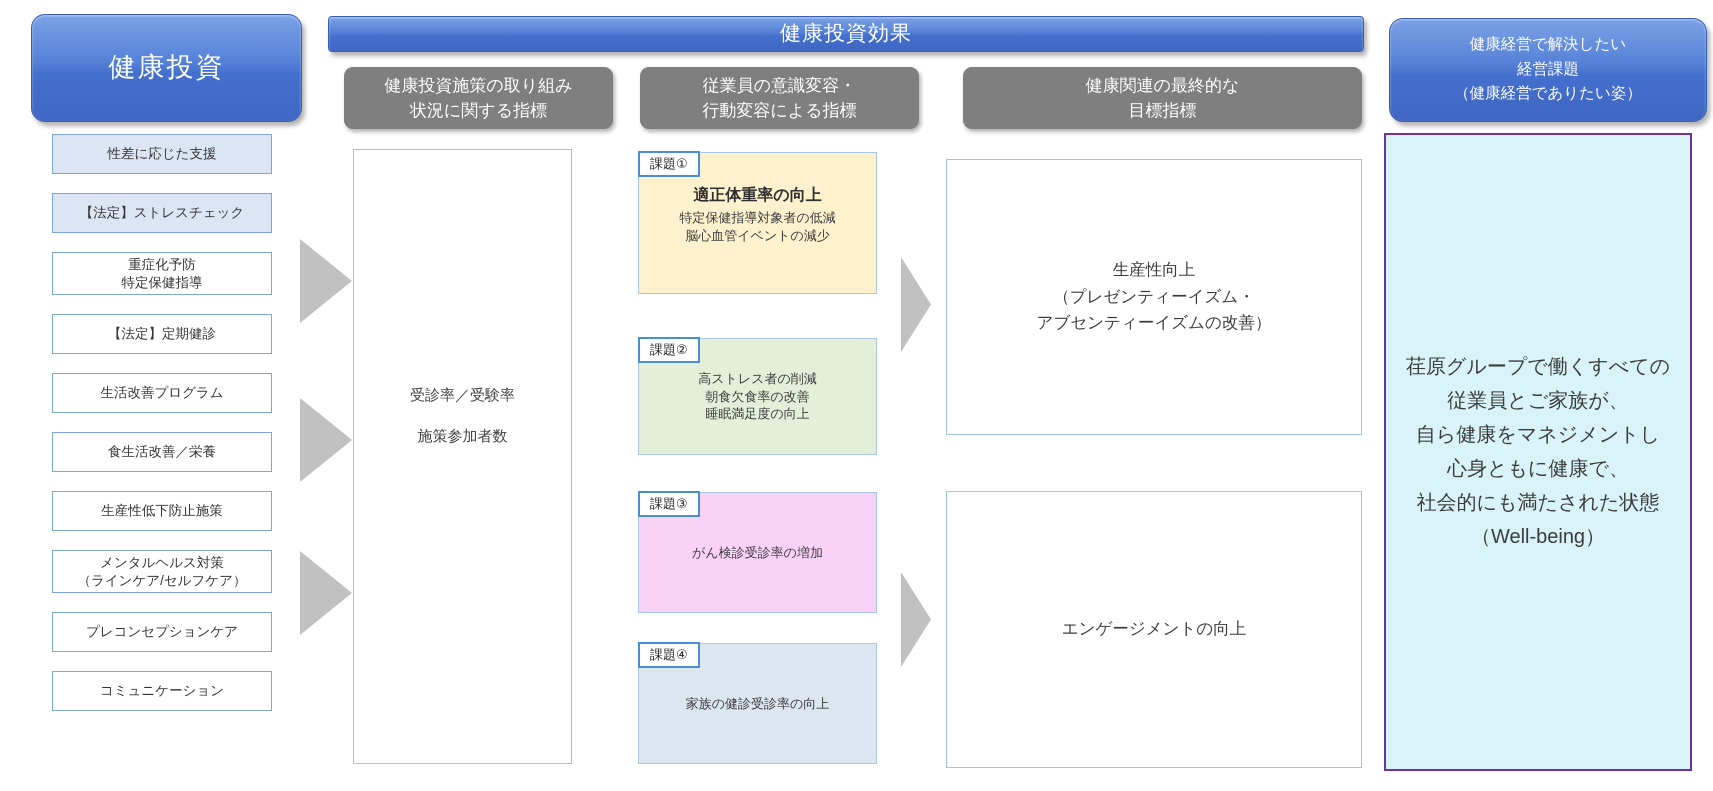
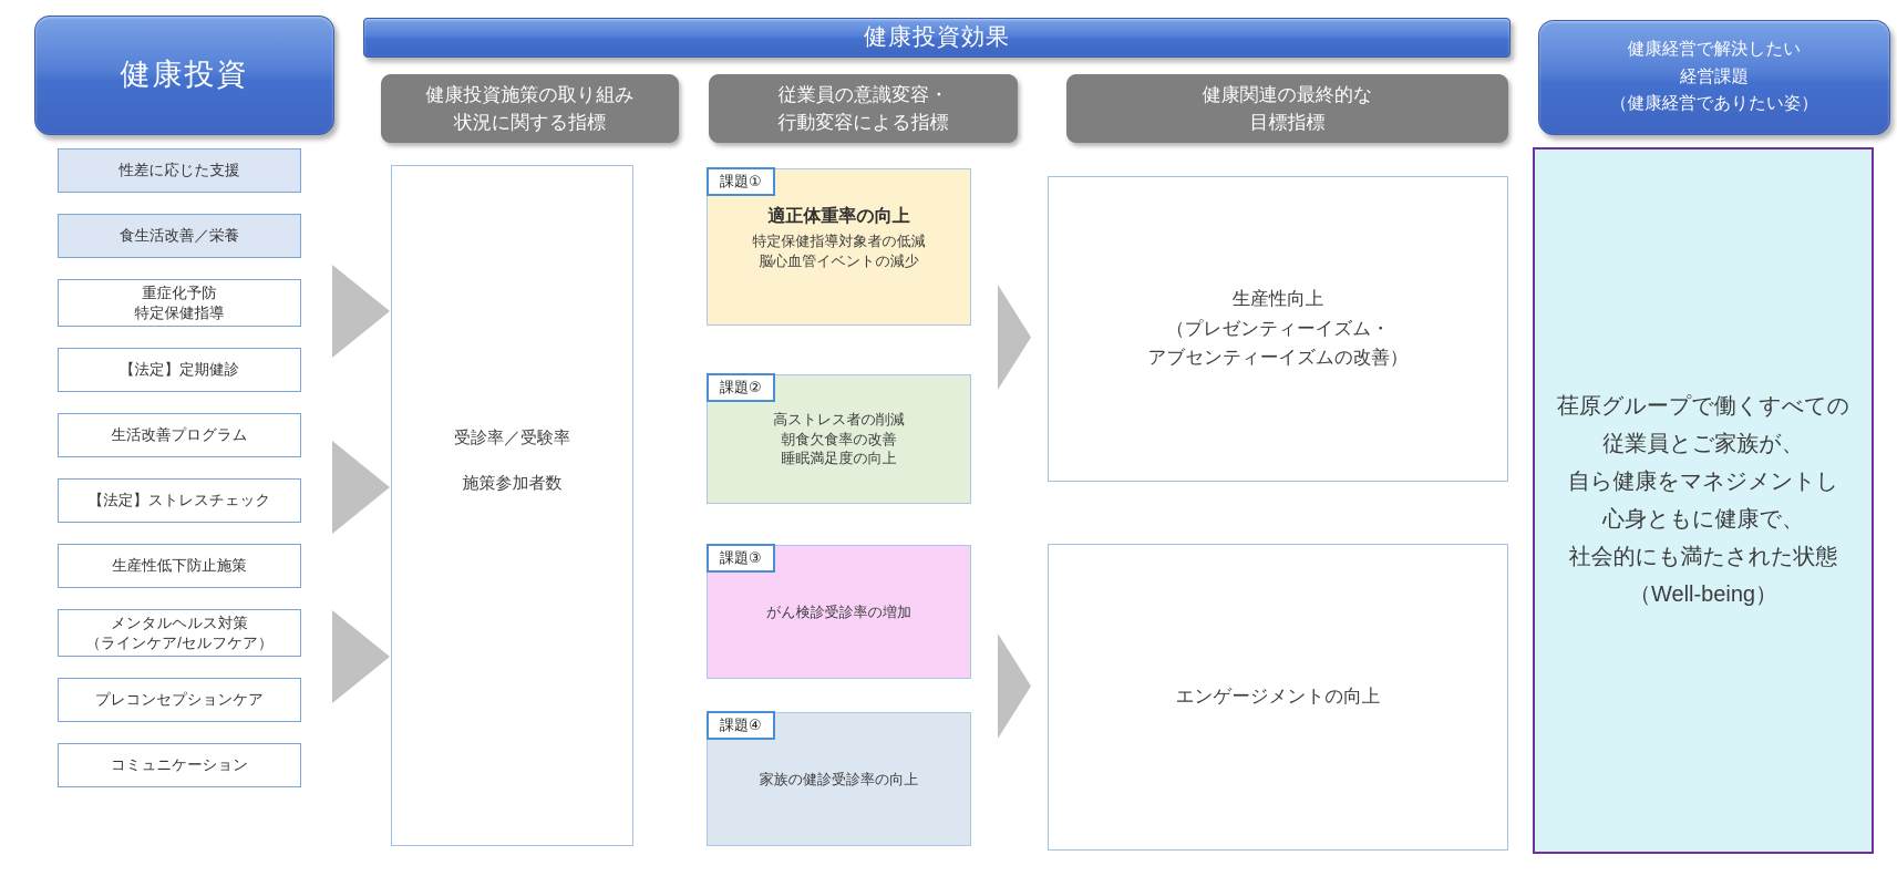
  健康投資
  性差に応じた支援
- 【法定】ストレスチェック
+ 食生活改善／栄養
  重症化予防
  特定保健指導
  【法定】定期健診
  生活改善プログラム
- 食生活改善／栄養
+ 【法定】ストレスチェック
  生産性低下防止施策
  メンタルヘルス対策
  （ラインケア/セルフケア）
  プレコンセプションケア
  コミュニケーション
  健康投資効果
  健康投資施策の取り組み
  状況に関する指標
  従業員の意識変容・
  行動変容による指標
  健康関連の最終的な
  目標指標
  受診率／受験率
  施策参加者数
  課題①
  適正体重率の向上
  特定保健指導対象者の低減
  脳心血管イベントの減少
  課題②
  高ストレス者の削減
  朝食欠食率の改善
  睡眠満足度の向上
  課題③
  がん検診受診率の増加
  課題④
  家族の健診受診率の向上
  生産性向上
  （プレゼンティーイズム・
  アブセンティーイズムの改善）
  エンゲージメントの向上
  健康経営で解決したい
  経営課題
  （健康経営でありたい姿）
  荏原グループで働くすべての
  従業員とご家族が、
  自ら健康をマネジメントし
  心身ともに健康で、
  社会的にも満たされた状態
  （Well-being）
